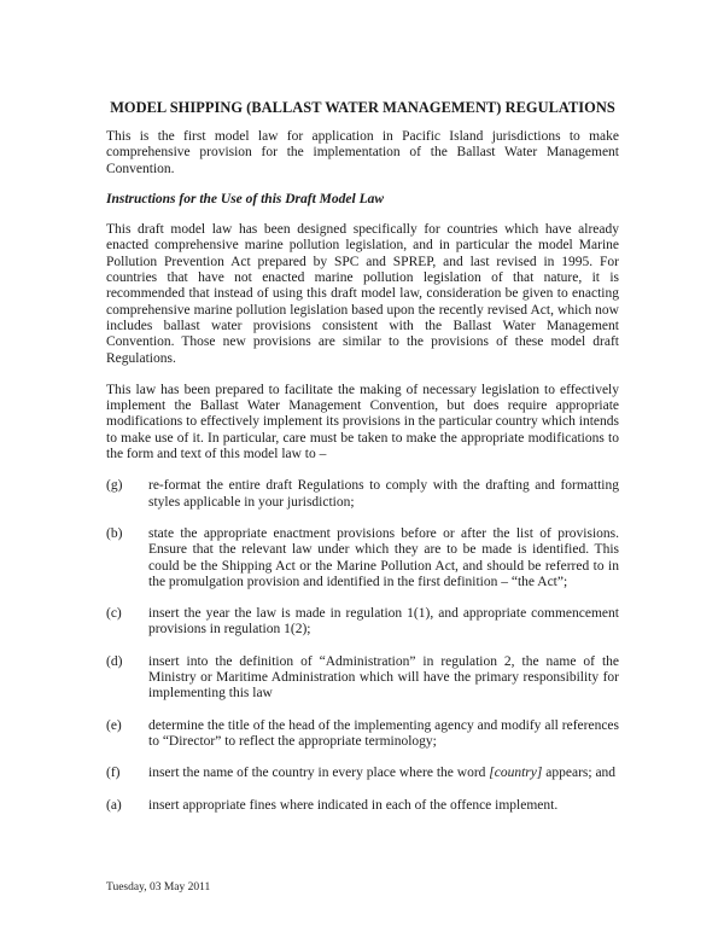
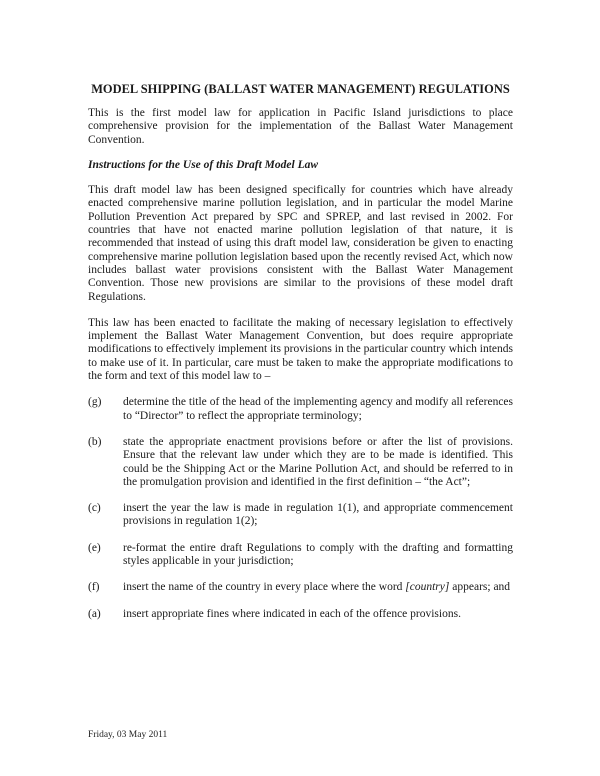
  MODEL SHIPPING (BALLAST WATER MANAGEMENT) REGULATIONS
- This is the first model law for application in Pacific Island jurisdictions to make comprehensive provision for the implementation of the Ballast Water Management Convention.
+ This is the first model law for application in Pacific Island jurisdictions to place comprehensive provision for the implementation of the Ballast Water Management Convention.
  Instructions for the Use of this Draft Model Law
- This draft model law has been designed specifically for countries which have already enacted comprehensive marine pollution legislation, and in particular the model Marine Pollution Prevention Act prepared by SPC and SPREP, and last revised in 1995. For countries that have not enacted marine pollution legislation of that nature, it is recommended that instead of using this draft model law, consideration be given to enacting comprehensive marine pollution legislation based upon the recently revised Act, which now includes ballast water provisions consistent with the Ballast Water Management Convention. Those new provisions are similar to the provisions of these model draft Regulations.
+ This draft model law has been designed specifically for countries which have already enacted comprehensive marine pollution legislation, and in particular the model Marine Pollution Prevention Act prepared by SPC and SPREP, and last revised in 2002. For countries that have not enacted marine pollution legislation of that nature, it is recommended that instead of using this draft model law, consideration be given to enacting comprehensive marine pollution legislation based upon the recently revised Act, which now includes ballast water provisions consistent with the Ballast Water Management Convention. Those new provisions are similar to the provisions of these model draft Regulations.
- This law has been prepared to facilitate the making of necessary legislation to effectively implement the Ballast Water Management Convention, but does require appropriate modifications to effectively implement its provisions in the particular country which intends to make use of it. In particular, care must be taken to make the appropriate modifications to the form and text of this model law to –
+ This law has been enacted to facilitate the making of necessary legislation to effectively implement the Ballast Water Management Convention, but does require appropriate modifications to effectively implement its provisions in the particular country which intends to make use of it. In particular, care must be taken to make the appropriate modifications to the form and text of this model law to –
  (g)
- re-format the entire draft Regulations to comply with the drafting and formatting styles applicable in your jurisdiction;
+ determine the title of the head of the implementing agency and modify all references to “Director” to reflect the appropriate terminology;
  (b)
  state the appropriate enactment provisions before or after the list of provisions. Ensure that the relevant law under which they are to be made is identified. This could be the Shipping Act or the Marine Pollution Act, and should be referred to in the promulgation provision and identified in the first definition – “the Act”;
  (c)
  insert the year the law is made in regulation 1(1), and appropriate commencement provisions in regulation 1(2);
- (d)
- insert into the definition of “Administration” in regulation 2, the name of the Ministry or Maritime Administration which will have the primary responsibility for implementing this law
  (e)
- determine the title of the head of the implementing agency and modify all references to “Director” to reflect the appropriate terminology;
+ re-format the entire draft Regulations to comply with the drafting and formatting styles applicable in your jurisdiction;
  (f)
  insert the name of the country in every place where the word [country] appears; and
  (a)
- insert appropriate fines where indicated in each of the offence implement.
+ insert appropriate fines where indicated in each of the offence provisions.
- Tuesday, 03 May 2011
+ Friday, 03 May 2011
